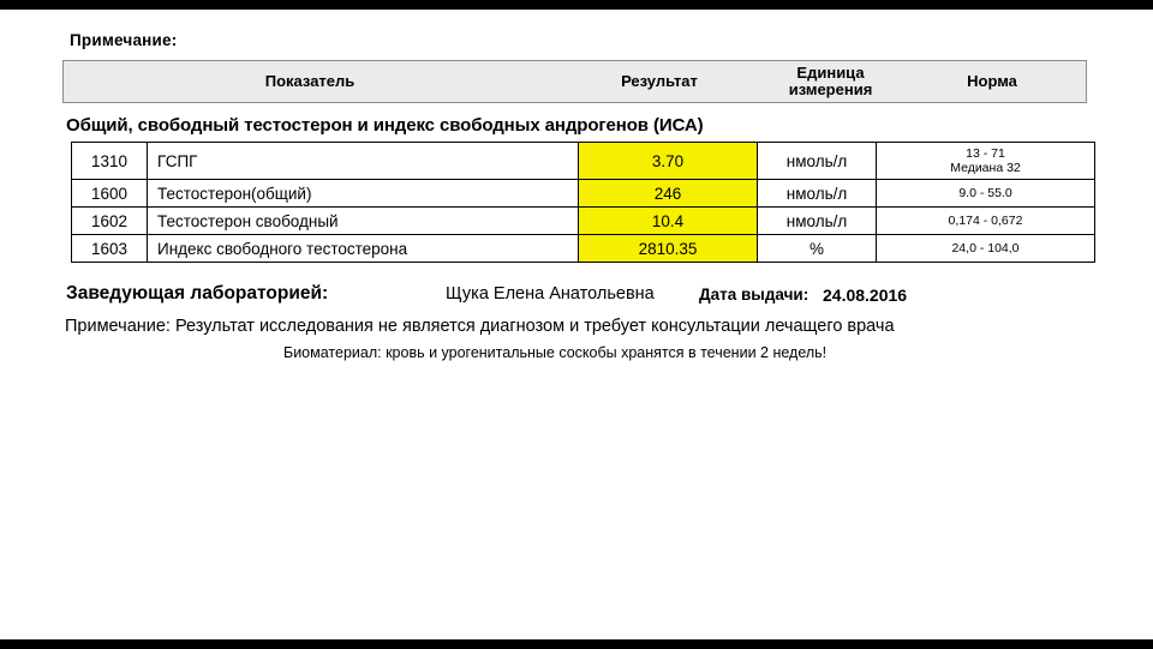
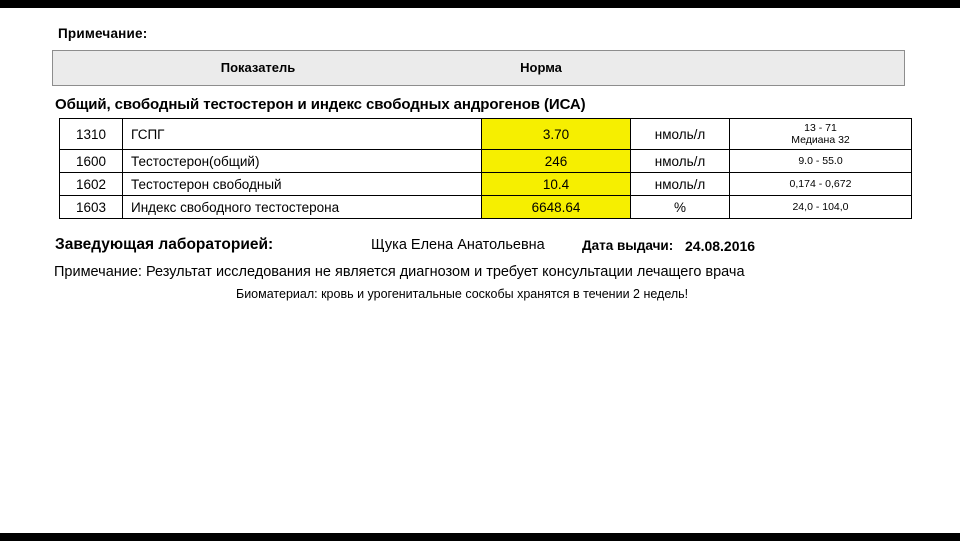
  Примечание:
  Показатель
- Результат
- Единица
- измерения
  Норма
  Общий, свободный тестостерон и индекс свободных андрогенов (ИСА)
  1310	ГСПГ	3.70	нмоль/л	13 - 71 Медиана 32
  1600	Тестостерон(общий)	246	нмоль/л	9.0 - 55.0
  1602	Тестостерон свободный	10.4	нмоль/л	0,174 - 0,672
- 1603	Индекс свободного тестостерона	2810.35	%	24,0 - 104,0
+ 1603	Индекс свободного тестостерона	6648.64	%	24,0 - 104,0
  Заведующая лабораторией:
  Щука Елена Анатольевна
  Дата выдачи:
  24.08.2016
  Примечание: Результат исследования не является диагнозом и требует консультации лечащего врача
  Биоматериал: кровь и урогенитальные соскобы хранятся в течении 2 недель!
